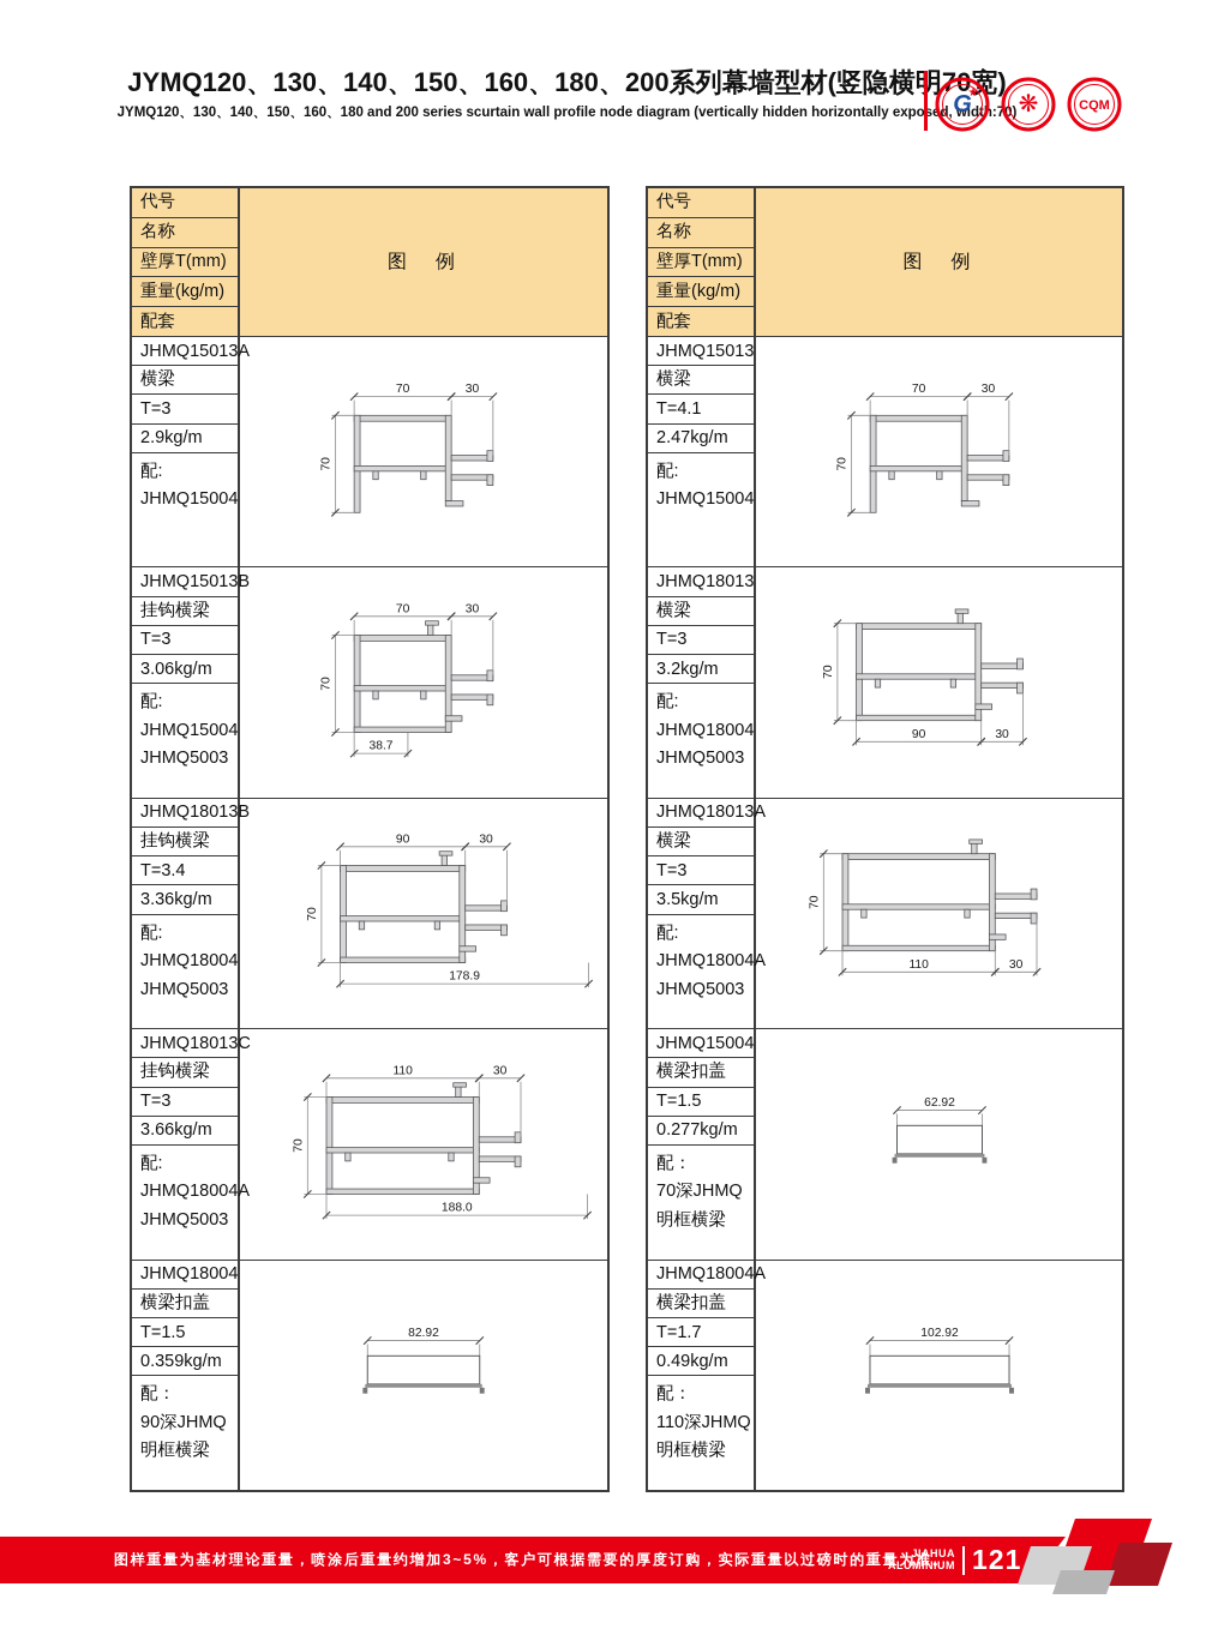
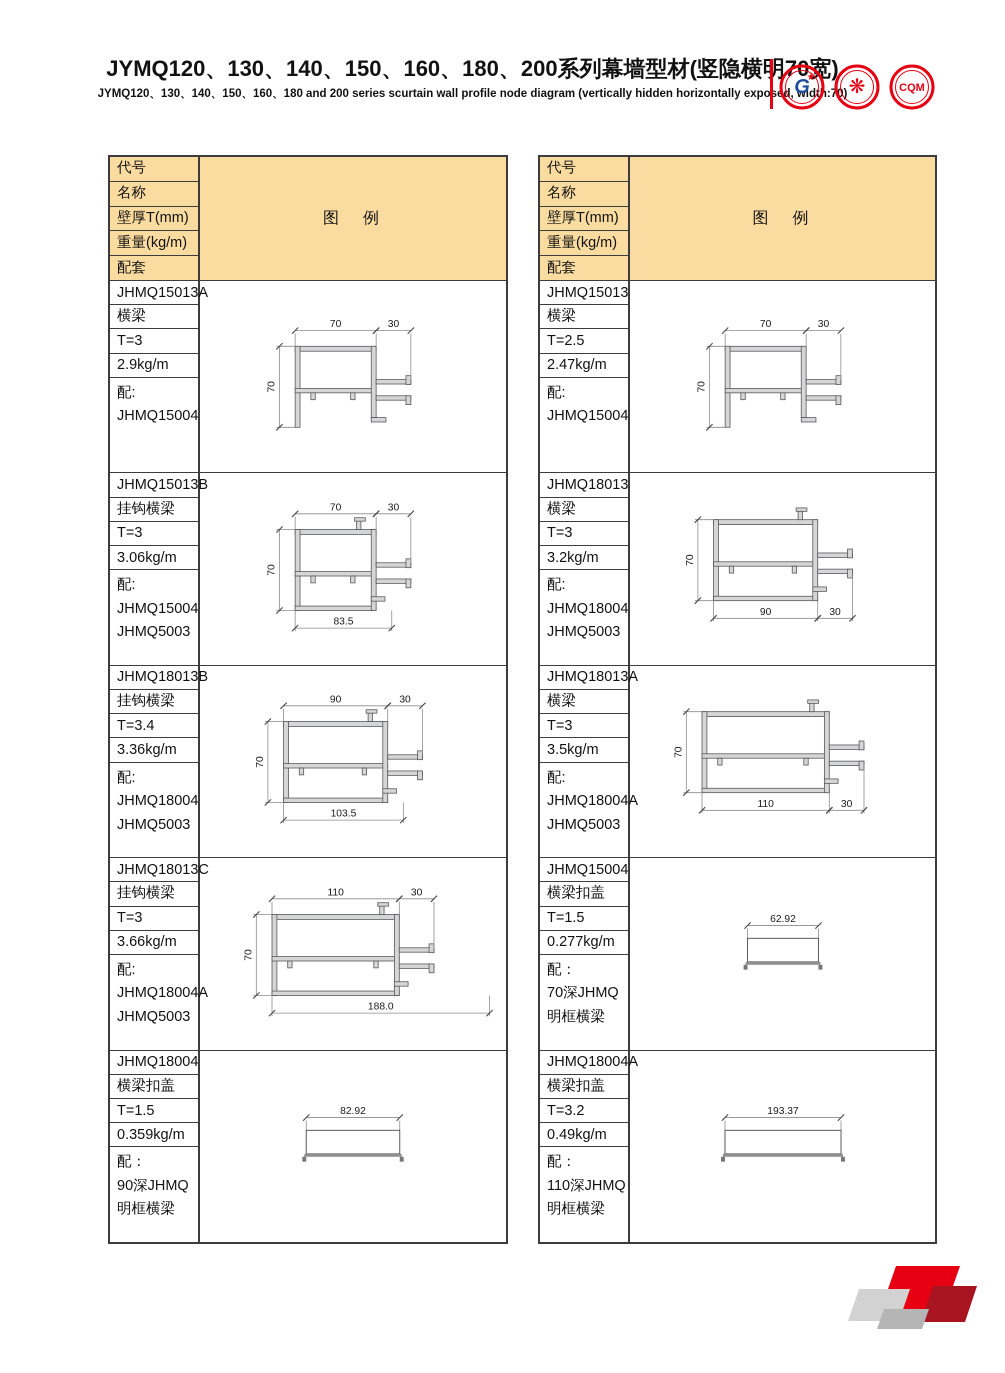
  JYMQ120、130、140、150、160、180、200系列幕墙型材(竖隐横明0宽)
  JYMQ120、130、140、150、160、180 and 200 series scurtain wall profile node diagram (vertically hidden horizontally expose, widt:70)
  G
  ★
  ❋
  CQM
  代号
  名称
  壁厚T(mm)
  重量(kg/m)
  配套
  图 例
  JHMQ15013
  横梁
  T=3
  2.9kg/m
  配:
  JHMQ15004
  70
  30
  JHMQ15013
  挂钩横梁
  T=3
  3.06kg/m
  配:
  JHMQ15004
  JHMQ5003
  70
  30
- 38.7
+ 83.5
  JHMQ18013
  挂钩横梁
  T=3.4
  3.36kg/m
  配:
  JHMQ18004
  JHMQ5003
  90
  30
- 178.9
+ 103.5
  JHMQ18013
  挂钩横梁
  T=3
  3.66kg/m
  配:
  JHMQ18004
  JHMQ5003
  110
  30
  188.0
  JHMQ18004
  横梁扣盖
  T=1.5
  0.359kg/m
  配：
  90深JHMQ
  明框横梁
  82.92
  代号
  名称
  壁厚T(mm)
  重量(kg/m)
  配套
  图 例
  JHMQ15013
  横梁
- T=4.1
+ T=2.5
  2.47kg/m
  配:
  JHMQ15004
  70
  30
  JHMQ18013
  横梁
  T=3
  3.2kg/m
  配:
  JHMQ18004
  JHMQ5003
  90
  30
  JHMQ18013
  横梁
  T=3
  3.5kg/m
  配:
  JHMQ18004
  JHMQ5003
  110
  30
  JHMQ15004
  横梁扣盖
  T=1.5
  0.277kg/m
  配：
  70深JHMQ
  明框横梁
  62.92
  JHMQ18004
  横梁扣盖
- T=1.7
+ T=3.2
  0.49kg/m
  配：
  110深JHMQ
  明框横梁
- 102.92
+ 193.37
- 图样重量为基材理论重量，喷涂后重量约增加3~5%，客户可根据需要的厚度订购，实际重量以过磅时的重量为准。
- JIAHUA
- ALUMINIUM
- 121
